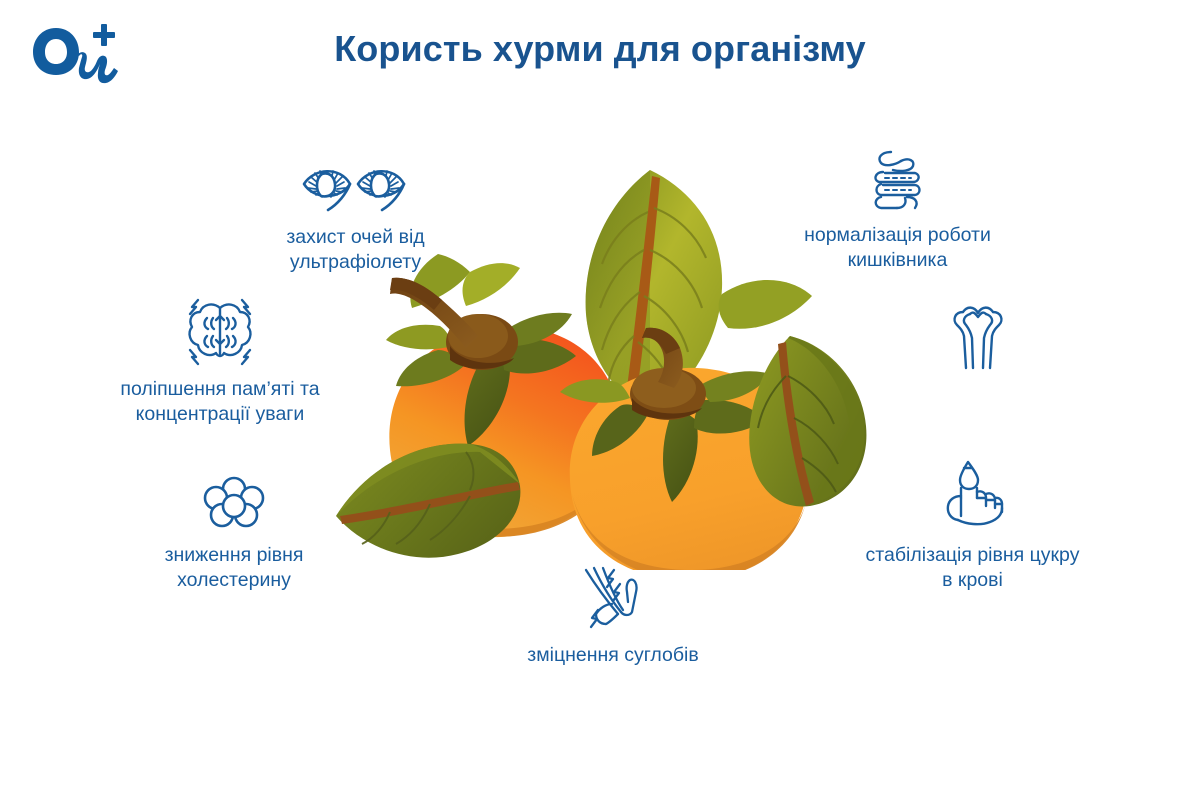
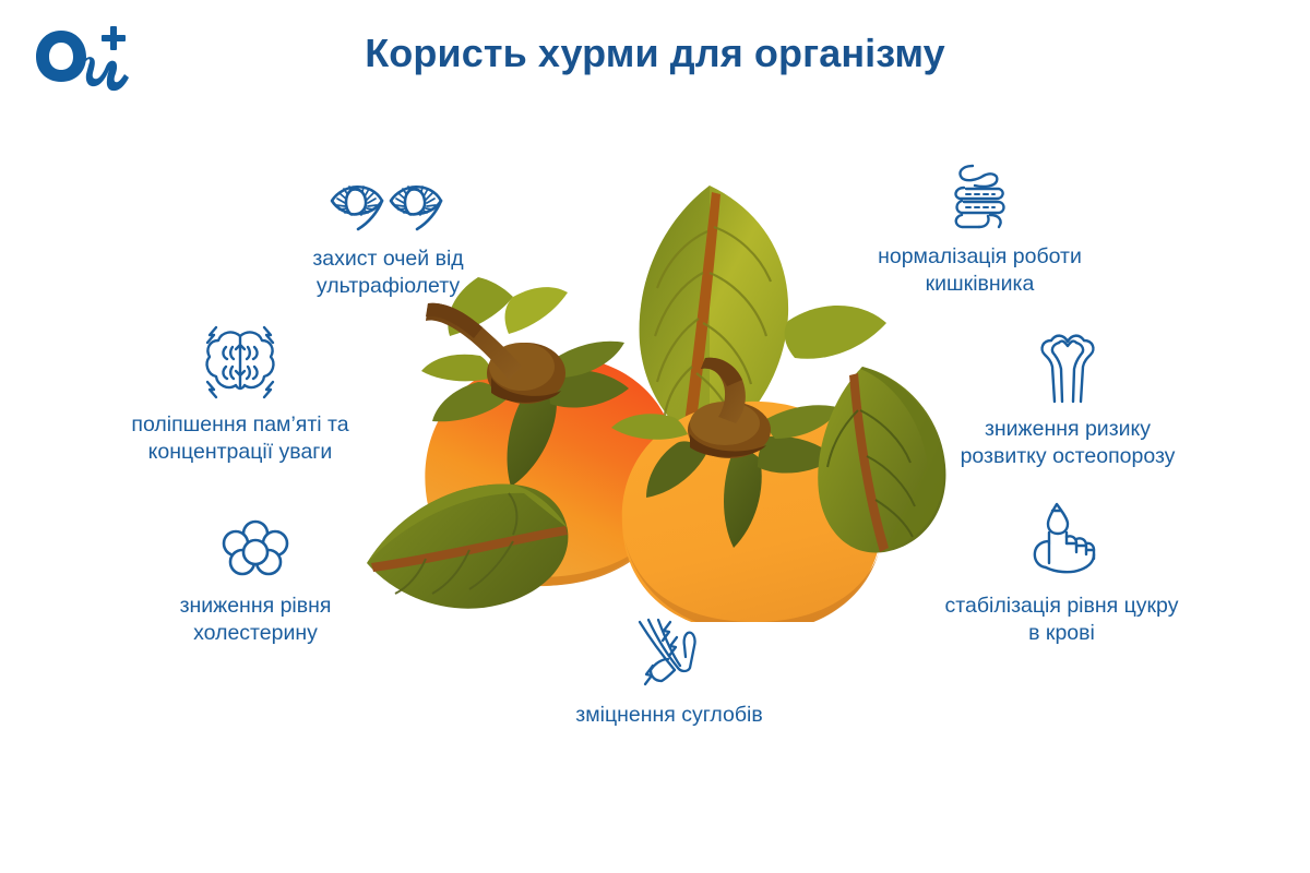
  Користь хурми для організму
  захист очей від
  ультрафіолету
  поліпшення пам’яті та
  концентрації уваги
  зниження рівня
  холестерину
  зміцнення суглобів
  нормалізація роботи
  кишківника
+ зниження ризику
+ розвитку остеопорозу
  стабілізація рівня цукру
  в крові
